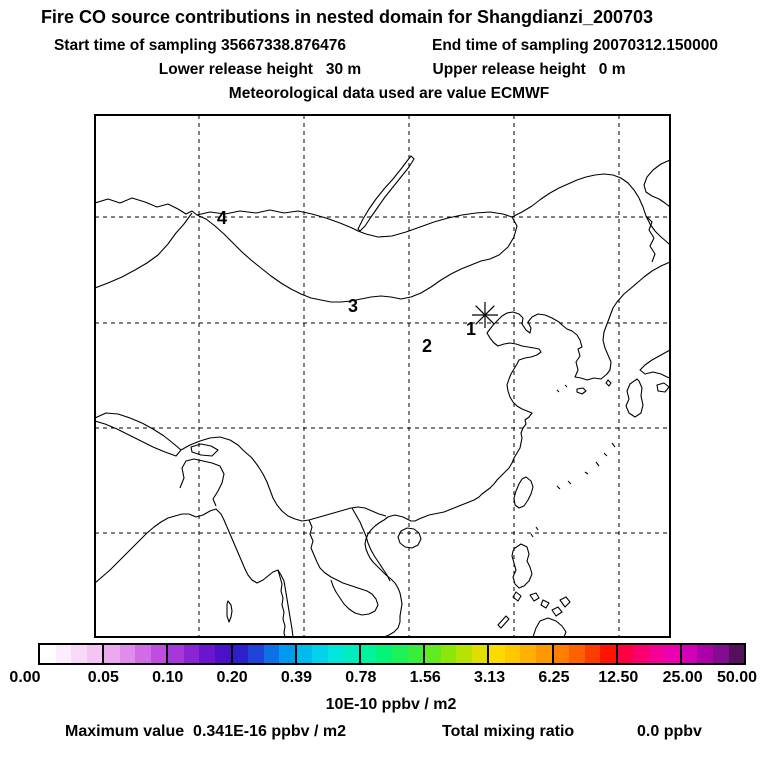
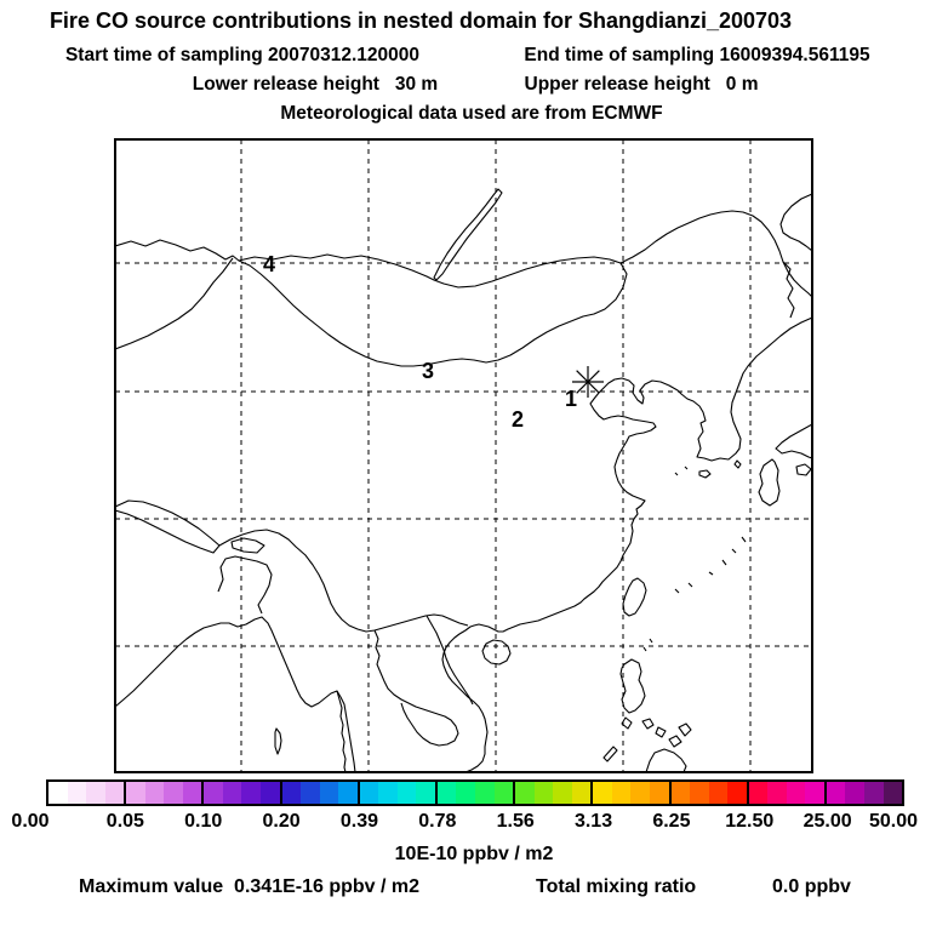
  Fire CO source contributions in nested domain for Shangdianzi_200703
- Start time of sampling 35667338.876476
+ Start time of sampling 20070312.120000
- End time of sampling 20070312.150000
+ End time of sampling 16009394.561195
  Lower release height 30 m
  Upper release height 0 m
- Meteorological data used are value ECMWF
+ Meteorological data used are from ECMWF
  1
  2
  3
  4
  0.00
  0.05
  0.10
  0.20
  0.39
  0.78
  1.56
  3.13
  6.25
  12.50
  25.00
  50.00
  10E-10 ppbv / m2
  Maximum value 0.341E-16 ppbv / m2
  Total mixing ratio
  0.0 ppbv
